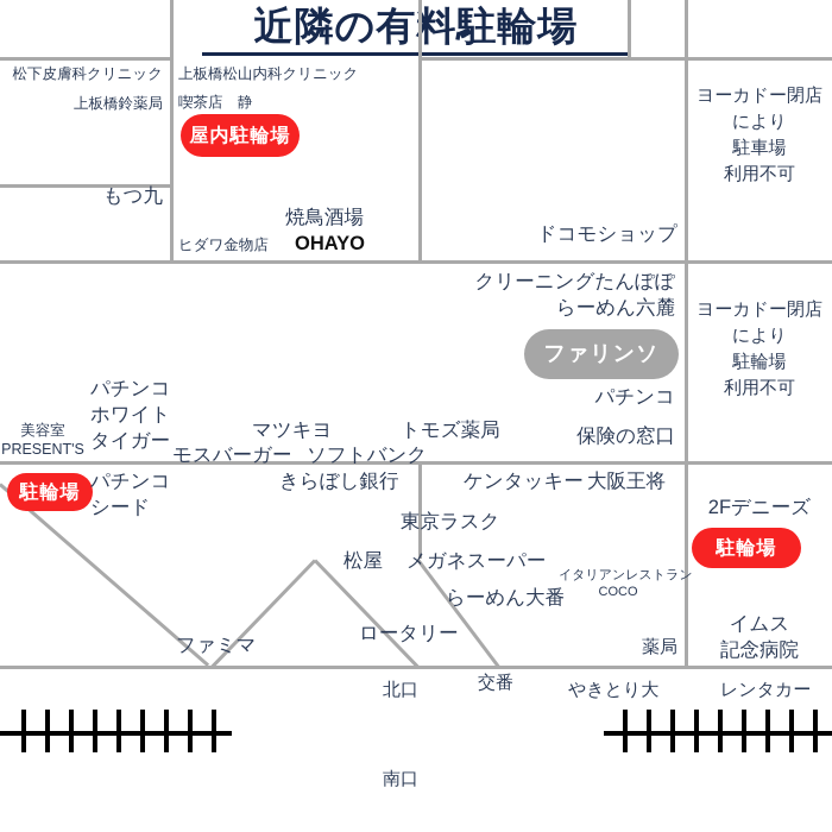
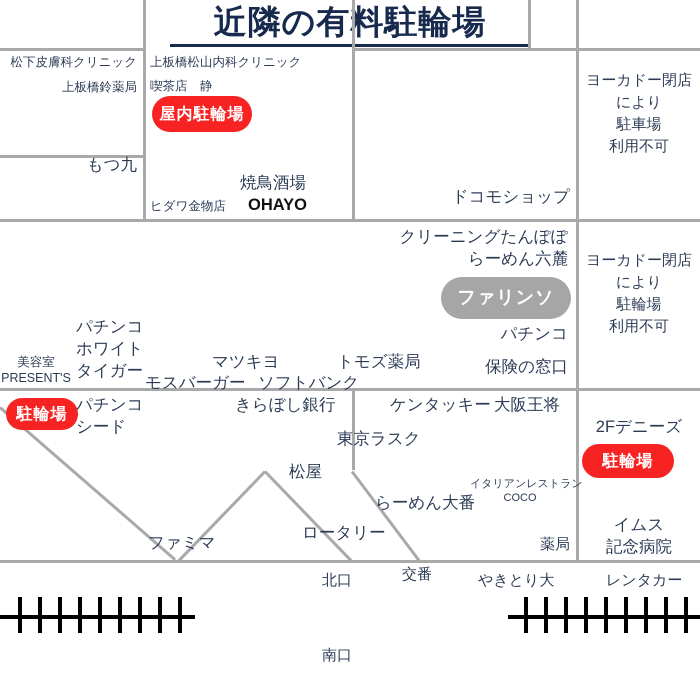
  近隣の有料駐輪場
  松下皮膚科クリニック
  上板橋鈴薬局
  もつ九
  上板橋松山内科クリニック
  喫茶店 静
  屋内駐輪場
  焼鳥酒場
  OHAYO
  ヒダワ金物店
  ドコモショップ
  ヨーカドー閉店
  により
  駐車場
  利用不可
  ヨーカドー閉店
  により
  駐輪場
  利用不可
  クリーニングたんぽぽ
  らーめん六麓
  ファリンソ
  パチンコ
  保険の窓口
  美容室
  PRESENT'S
  パチンコ
  ホワイト
  タイガー
  マツキヨ
  モスバーガー
  ソフトバンク
  トモズ薬局
  駐輪場
  パチンコ
  シード
  ファミマ
  きらぼし銀行
  東京ラスク
  松屋
- メガネスーパー
  らーめん大番
  ロータリー
  ケンタッキー
  大阪王将
  イタリアンレストラン
  COCO
  薬局
  2Fデニーズ
  駐輪場
  イムス
  記念病院
  交番
  北口
  やきとり大
  レンタカー
  南口
